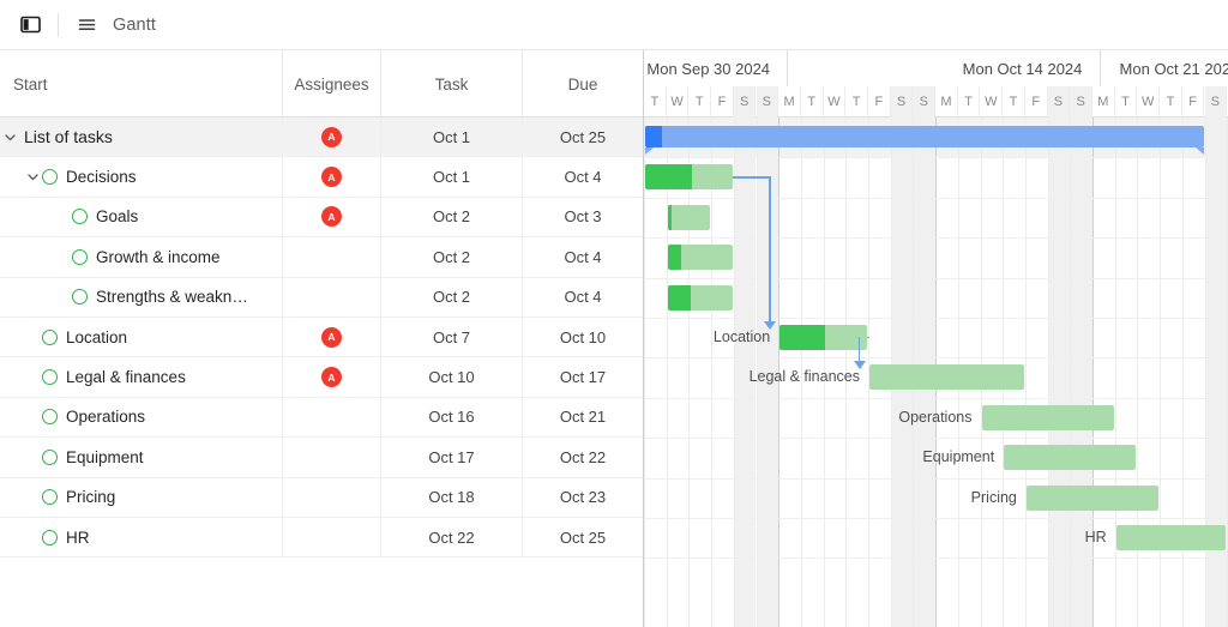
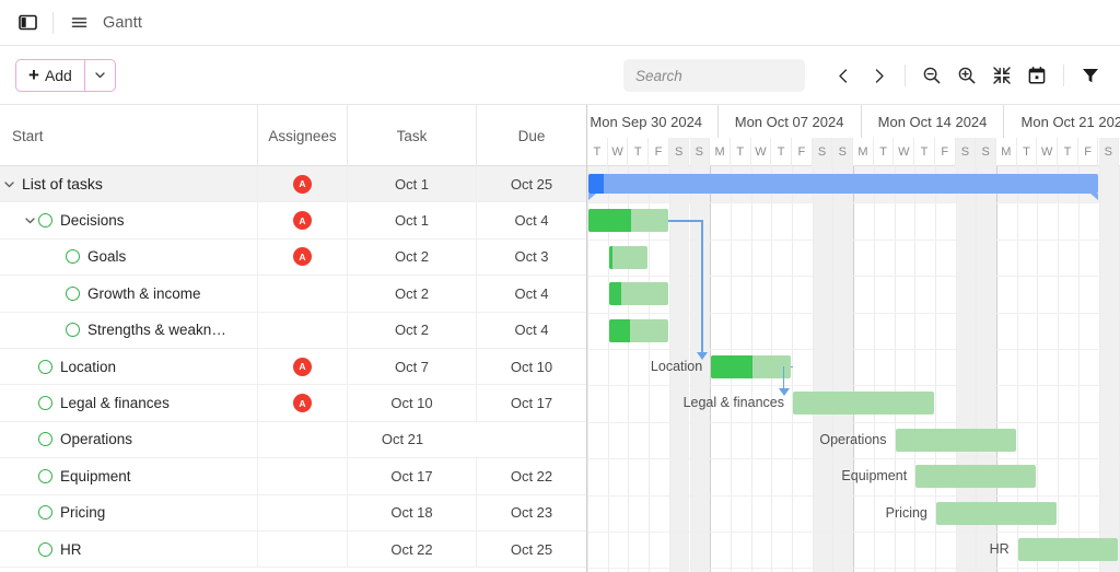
  Gantt
+ +
+ Add
+ Search
  Start
  Assignees
  Task
  Due
  List of tasks
  A
  Oct 1
  Oct 25
  Decisions
  A
  Oct 1
  Oct 4
  Goals
  A
  Oct 2
  Oct 3
  Growth & income
  Oct 2
  Oct 4
  Strengths & weakn…
  Oct 2
  Oct 4
  Location
  A
  Oct 7
  Oct 10
  Legal & finances
  A
  Oct 10
  Oct 17
  Operations
- Oct 16
  Oct 21
  Equipment
  Oct 17
  Oct 22
  Pricing
  Oct 18
  Oct 23
  HR
  Oct 22
  Oct 25
  Mon Sep 30 2024
+ Mon Oct 07 2024
  Mon Oct 14 2024
  Mon Oct 21 202
  T
  W
  T
  F
  S
  S
  M
  T
  W
  T
  F
  S
  S
  M
  T
  W
  T
  F
  S
  S
  M
  T
  W
  T
  F
  S
  Location
  Legal & finances
  Operations
  Equipment
  Pricing
  HR
